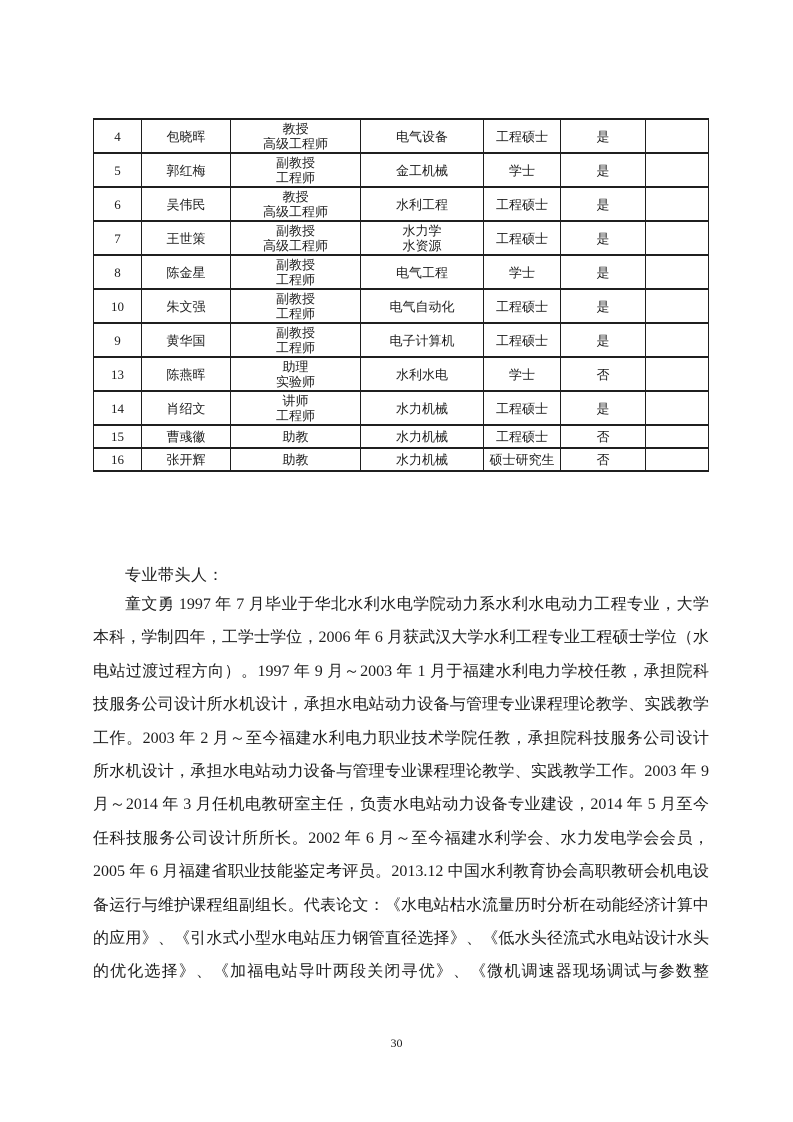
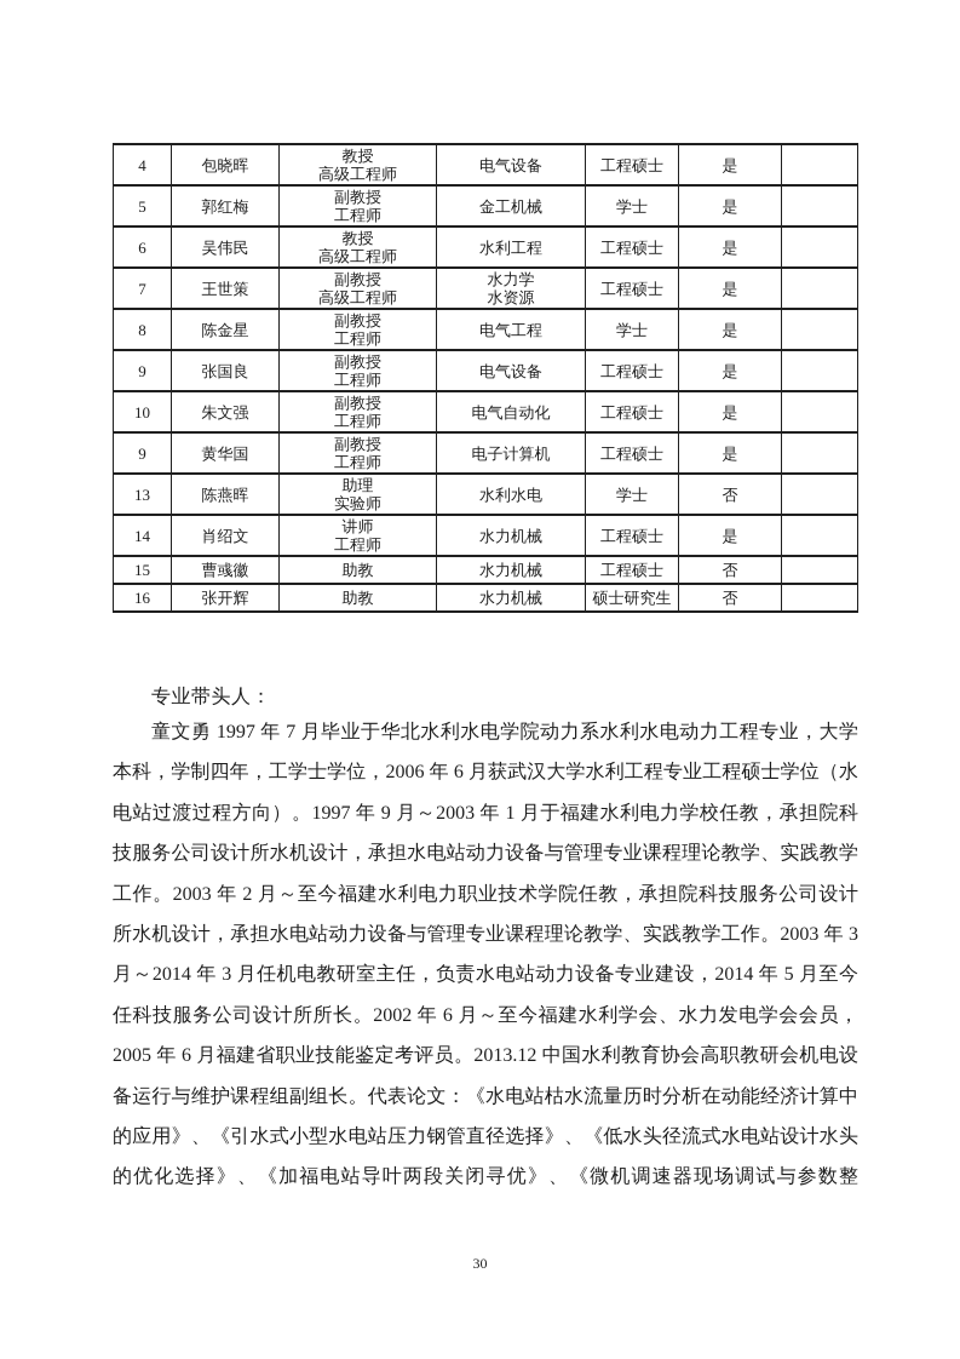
  4	包晓晖	教授高级工程师	电气设备	工程硕士	是
  5	郭红梅	副教授工程师	金工机械	学士	是
  6	吴伟民	教授高级工程师	水利工程	工程硕士	是
  7	王世策	副教授高级工程师	水力学水资源	工程硕士	是
  8	陈金星	副教授工程师	电气工程	学士	是
+ 9	张国良	副教授工程师	电气设备	工程硕士	是
  10	朱文强	副教授工程师	电气自动化	工程硕士	是
  9	黄华国	副教授工程师	电子计算机	工程硕士	是
  13	陈燕晖	助理实验师	水利水电	学士	否
  14	肖绍文	讲师工程师	水力机械	工程硕士	是
  15	曹彧徽	助教	水力机械	工程硕士	否
  16	张开辉	助教	水力机械	硕士研究生	否
  专业带头人：
  童文勇 1997 年 7 月毕业于华北水利水电学院动力系水利水电动力工程专业，大学
  本科，学制四年，工学士学位，2006 年 6 月获武汉大学水利工程专业工程硕士学位（水
  电站过渡过程方向）。1997 年 9 月～2003 年 1 月于福建水利电力学校任教，承担院科
  技服务公司设计所水机设计，承担水电站动力设备与管理专业课程理论教学、实践教学
  工作。2003 年 2 月～至今福建水利电力职业技术学院任教，承担院科技服务公司设计
- 所水机设计，承担水电站动力设备与管理专业课程理论教学、实践教学工作。2003 年 9
+ 所水机设计，承担水电站动力设备与管理专业课程理论教学、实践教学工作。2003 年 3
  月～2014 年 3 月任机电教研室主任，负责水电站动力设备专业建设，2014 年 5 月至今
  任科技服务公司设计所所长。2002 年 6 月～至今福建水利学会、水力发电学会会员，
  2005 年 6 月福建省职业技能鉴定考评员。2013.12 中国水利教育协会高职教研会机电设
  备运行与维护课程组副组长。代表论文：《水电站枯水流量历时分析在动能经济计算中
  的应用》、《引水式小型水电站压力钢管直径选择》、《低水头径流式水电站设计水头
  的优化选择》、《加福电站导叶两段关闭寻优》、《微机调速器现场调试与参数整
  30
